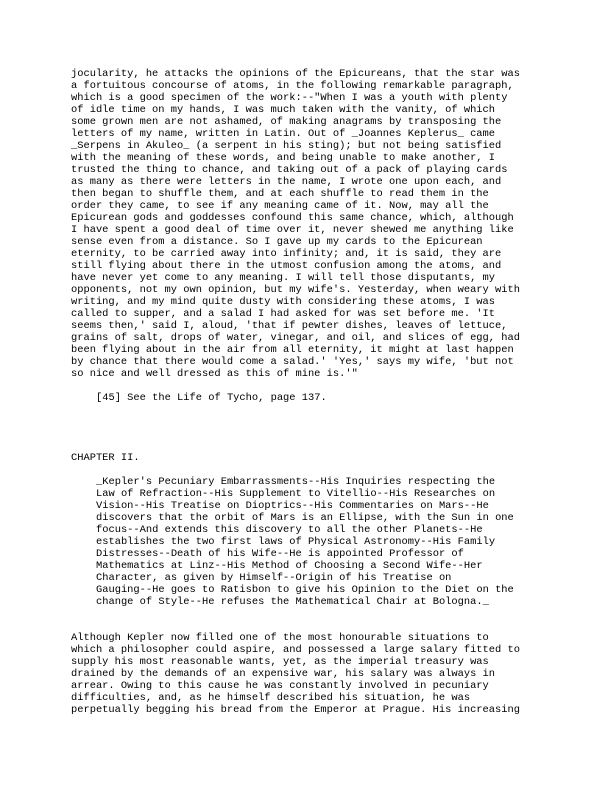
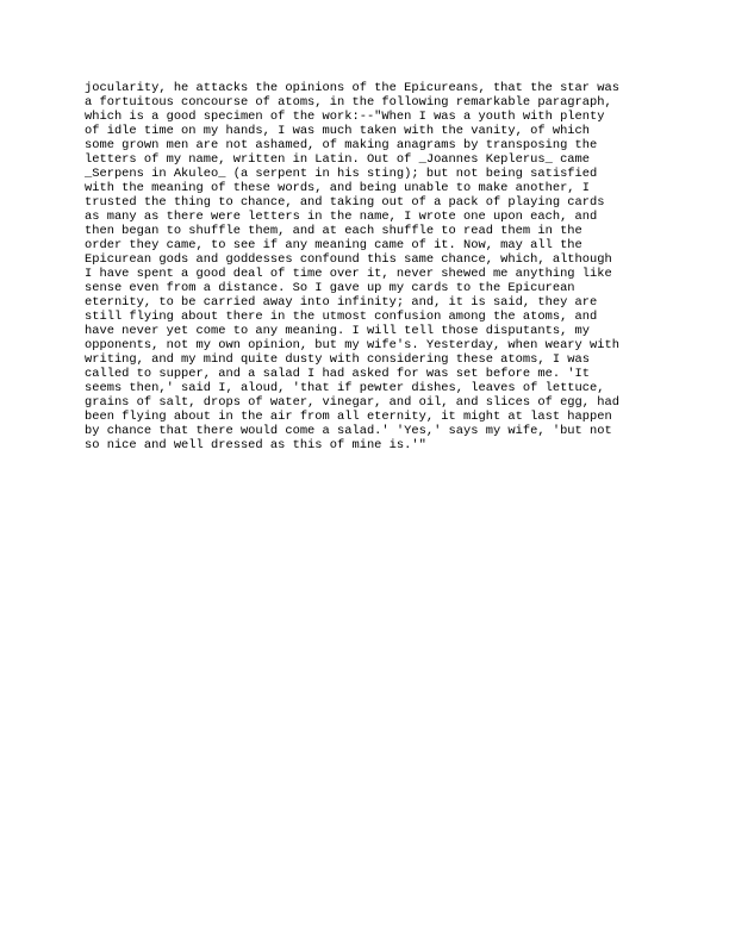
  jocularity, he attacks the opinions of the Epicureans, that the star was
  a fortuitous concourse of atoms, in the following remarkable paragraph,
  which is a good specimen of the work:--"When I was a youth with plenty
  of idle time on my hands, I was much taken with the vanity, of which
  some grown men are not ashamed, of making anagrams by transposing the
  letters of my name, written in Latin. Out of _Joannes Keplerus_ came
  _Serpens in Akuleo_ (a serpent in his sting); but not being satisfied
  with the meaning of these words, and being unable to make another, I
  trusted the thing to chance, and taking out of a pack of playing cards
  as many as there were letters in the name, I wrote one upon each, and
  then began to shuffle them, and at each shuffle to read them in the
  order they came, to see if any meaning came of it. Now, may all the
  Epicurean gods and goddesses confound this same chance, which, although
  I have spent a good deal of time over it, never shewed me anything like
  sense even from a distance. So I gave up my cards to the Epicurean
  eternity, to be carried away into infinity; and, it is said, they are
  still flying about there in the utmost confusion among the atoms, and
  have never yet come to any meaning. I will tell those disputants, my
  opponents, not my own opinion, but my wife's. Yesterday, when weary with
  writing, and my mind quite dusty with considering these atoms, I was
  called to supper, and a salad I had asked for was set before me. 'It
  seems then,' said I, aloud, 'that if pewter dishes, leaves of lettuce,
  grains of salt, drops of water, vinegar, and oil, and slices of egg, had
  been flying about in the air from all eternity, it might at last happen
  by chance that there would come a salad.' 'Yes,' says my wife, 'but not
  so nice and well dressed as this of mine is.'"
- [45] See the Life of Tycho, page 137.
- CHAPTER II.
- _Kepler's Pecuniary Embarrassments--His Inquiries respecting the
- Law of Refraction--His Supplement to Vitellio--His Researches on
- Vision--His Treatise on Dioptrics--His Commentaries on Mars--He
- discovers that the orbit of Mars is an Ellipse, with the Sun in one
- focus--And extends this discovery to all the other Planets--He
- establishes the two first laws of Physical Astronomy--His Family
- Distresses--Death of his Wife--He is appointed Professor of
- Mathematics at Linz--His Method of Choosing a Second Wife--Her
- Character, as given by Himself--Origin of his Treatise on
- Gauging--He goes to Ratisbon to give his Opinion to the Diet on the
- change of Style--He refuses the Mathematical Chair at Bologna._
- Although Kepler now filled one of the most honourable situations to
- which a philosopher could aspire, and possessed a large salary fitted to
- supply his most reasonable wants, yet, as the imperial treasury was
- drained by the demands of an expensive war, his salary was always in
- arrear. Owing to this cause he was constantly involved in pecuniary
- difficulties, and, as he himself described his situation, he was
- perpetually begging his bread from the Emperor at Prague. His increasing
